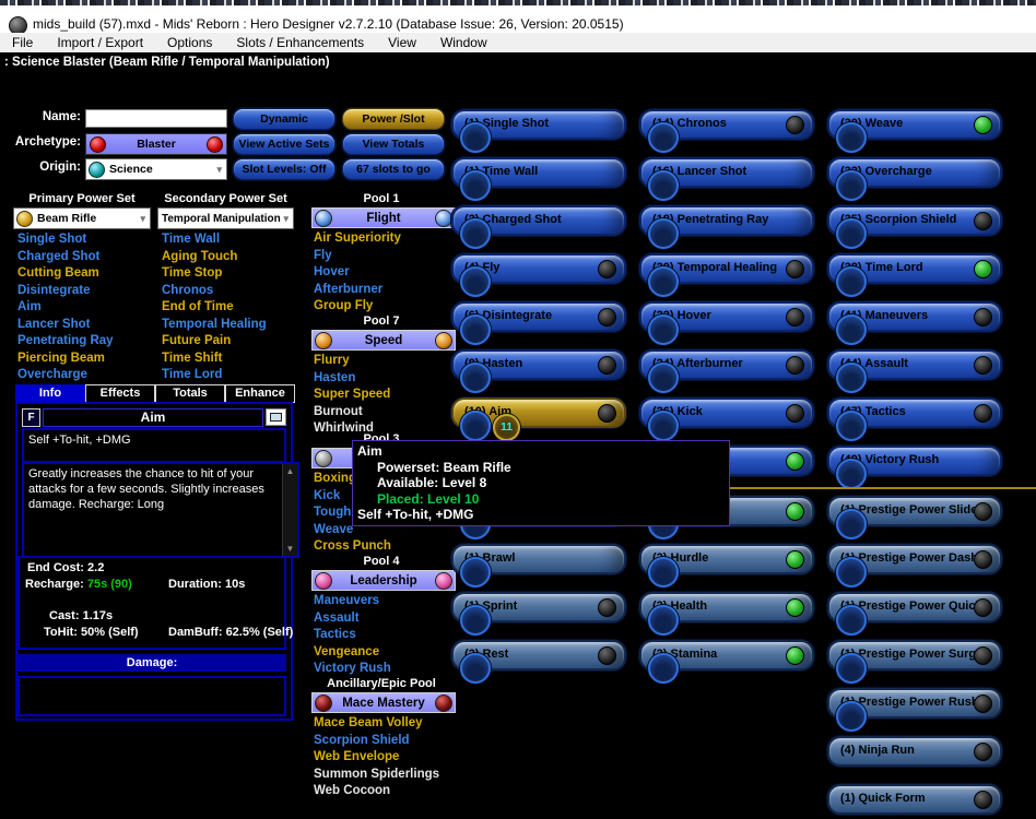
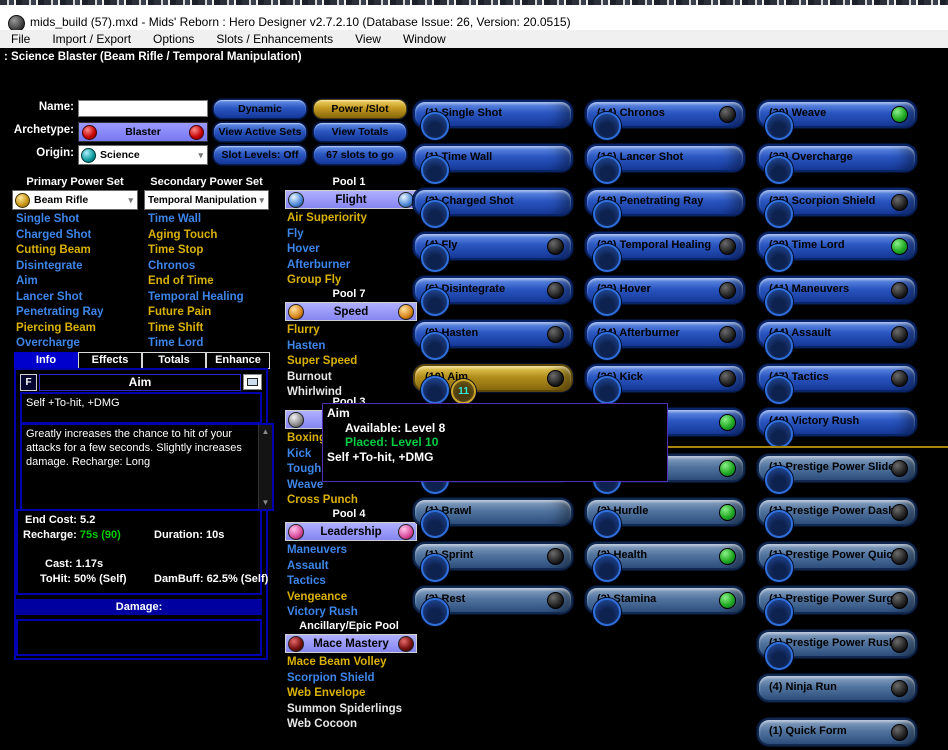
  mids_build (57).mxd - Mids' Reborn : Hero Designer v2.7.2.10 (Database Issue: 26, Version: 20.0515)
  File
  Import / Export
  Options
  Slots / Enhancements
  View
  Window
  : Science Blaster (Beam Rifle / Temporal Manipulation)
  Name:
  Archetype:
  Blaster
  Origin:
  Science
  ▾
  Dynamic
  Power /Slot
  View Active Sets
  View Totals
  Slot Levels: Off
  67 slots to go
  Primary Power Set
  Secondary Power Set
  Beam Rifle
  ▾
  Temporal Manipulation
  ▾
  Single Shot
  Charged Shot
  Cutting Beam
  Disintegrate
  Aim
  Lancer Shot
  Penetrating Ray
  Piercing Beam
  Overcharge
  Time Wall
  Aging Touch
  Time Stop
  Chronos
  End of Time
  Temporal Healing
  Future Pain
  Time Shift
  Time Lord
  Pool 1
  Flight
  Air Superiority
  Fly
  Hover
  Afterburner
  Group Fly
  Pool 7
  Speed
  Flurry
  Hasten
  Super Speed
  Burnout
  Whirlwind
  Pool 3
  Boxin
  Kick
  Tough
  Weave
  Cross Punch
  Pool 4
  Leadership
  Maneuvers
  Assault
  Tactics
  Vengeance
  Victory Rush
  Ancillary/Epic Pool
  Mace Mastery
  Mace Beam Volley
  Scorpion Shield
  Web Envelope
  Summon Spiderlings
  Web Cocoon
  Info
  Effects
  Totals
  Enhance
  F
  Aim
  Self +To-hit, +DMG
  Greatly increases the chance to hit of your attacks for a few seconds. Slightly increases damage. Recharge: Long
  ▲
  ▼
- End Cost: 2.2
+ End Cost: 5.2
  Recharge: 75s (90)
  Duration: 10s
  Cast: 1.17s
  ToHit: 50% (Self)
  DamBuff: 62.5% (Self)
  Damage:
  Single Shot
  Time Wall
  Charged Shot
  Disintegrate
  11
  ) Chronos
  ) Lancer Shot
  ) Penetrating Ray
  ) Temporal Healing
  ) Afterburner
  Stamina
  ) Overcharge
  ) Scorpion Shield
  ) Time Lord
  ) Maneuvers
  ) Assault
  ) Tactics
  ) Victory Rush
  Prestige Power Slid
  Prestige Power Das
  Prestige Power Quic
  Prestige Power Surg
  Prestige Power Rus
  (4) Ninja Run
  (1) Quick Form
  Aim
- Powerset: Beam Rifle
  Available: Level 8
  Placed: Level 10
  Self +To-hit, +DMG
